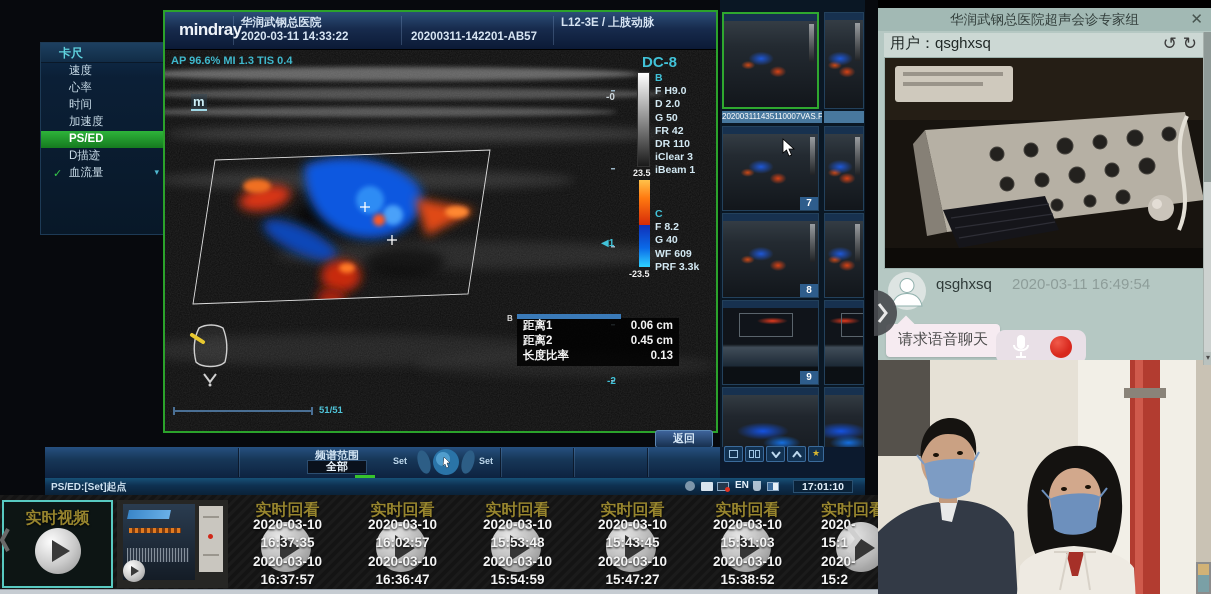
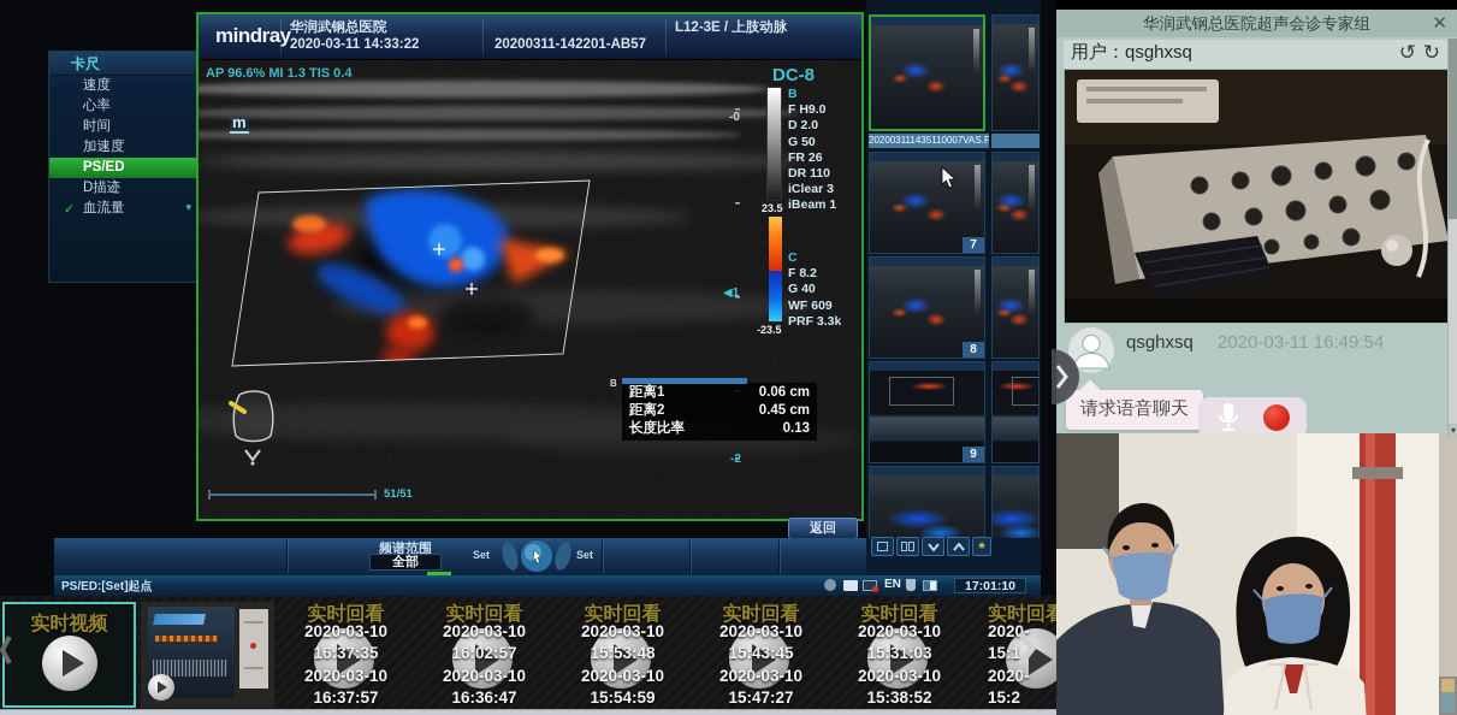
  卡尺
  速度
  心率
  时间
  加速度
  PS/ED
  D描迹
  ✓
  血流量
  ▾
  mindray
  华润武钢总医院
  2020-03-11 14:33:22
  20200311-142201-AB57
  L12-3E / 上肢动脉
  AP 96.6% MI 1.3 TIS 0.4
  m
  DC-8
  B
  F H9.0
  D 2.0
  G 50
- FR 42
+ FR 26
  DR 110
  iClear 3
  iBeam 1
  C
  F 8.2
  G 40
  WF 609
  PRF 3.3k
  23.5
  -23.5
  -0
  ◀1
  -2
  B
  距离1
  0.06 cm
  距离2
  0.45 cm
  长度比率
  0.13
  51/51
  返回
  7
  8
  9
  202003111435110007VAS.F
  频谱范围
  全部
  Set
  Set
  ★
  PS/ED:[Set]起点
  EN
  17:01:10
  实时视频
  实时回看
  2020-03-10
  16:37:35
  2020-03-10
  16:37:57
  实时回看
  2020-03-10
  16:02:57
  2020-03-10
  16:36:47
  实时回看
  2020-03-10
  15:53:48
  2020-03-10
  15:54:59
  实时回看
  2020-03-10
  15:43:45
  2020-03-10
  15:47:27
  实时回看
  2020-03-10
  15:31:03
  2020-03-10
  15:38:52
  实时回看
  2020-
  15:1
  2020-
  15:2
  华润武钢总医院超声会诊专家组
  ✕
  用户：qsghxsq
  ↺
  ↻
  qsghxsq
  2020-03-11 16:49:54
  请求语音聊天
  ▾
